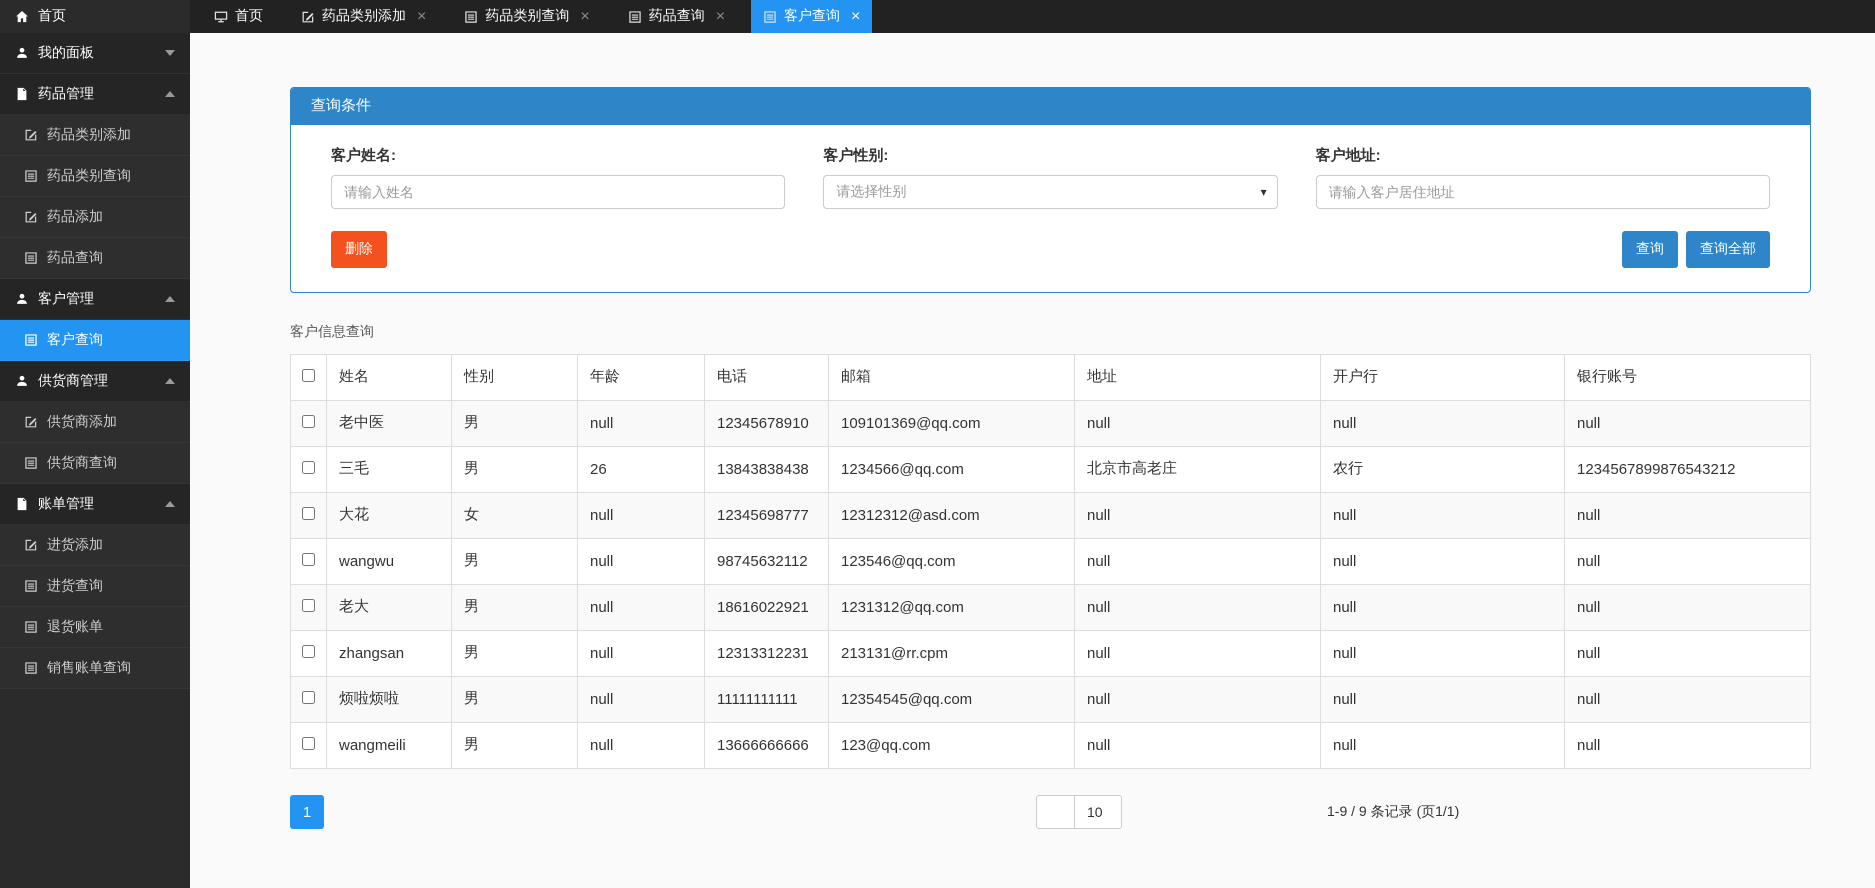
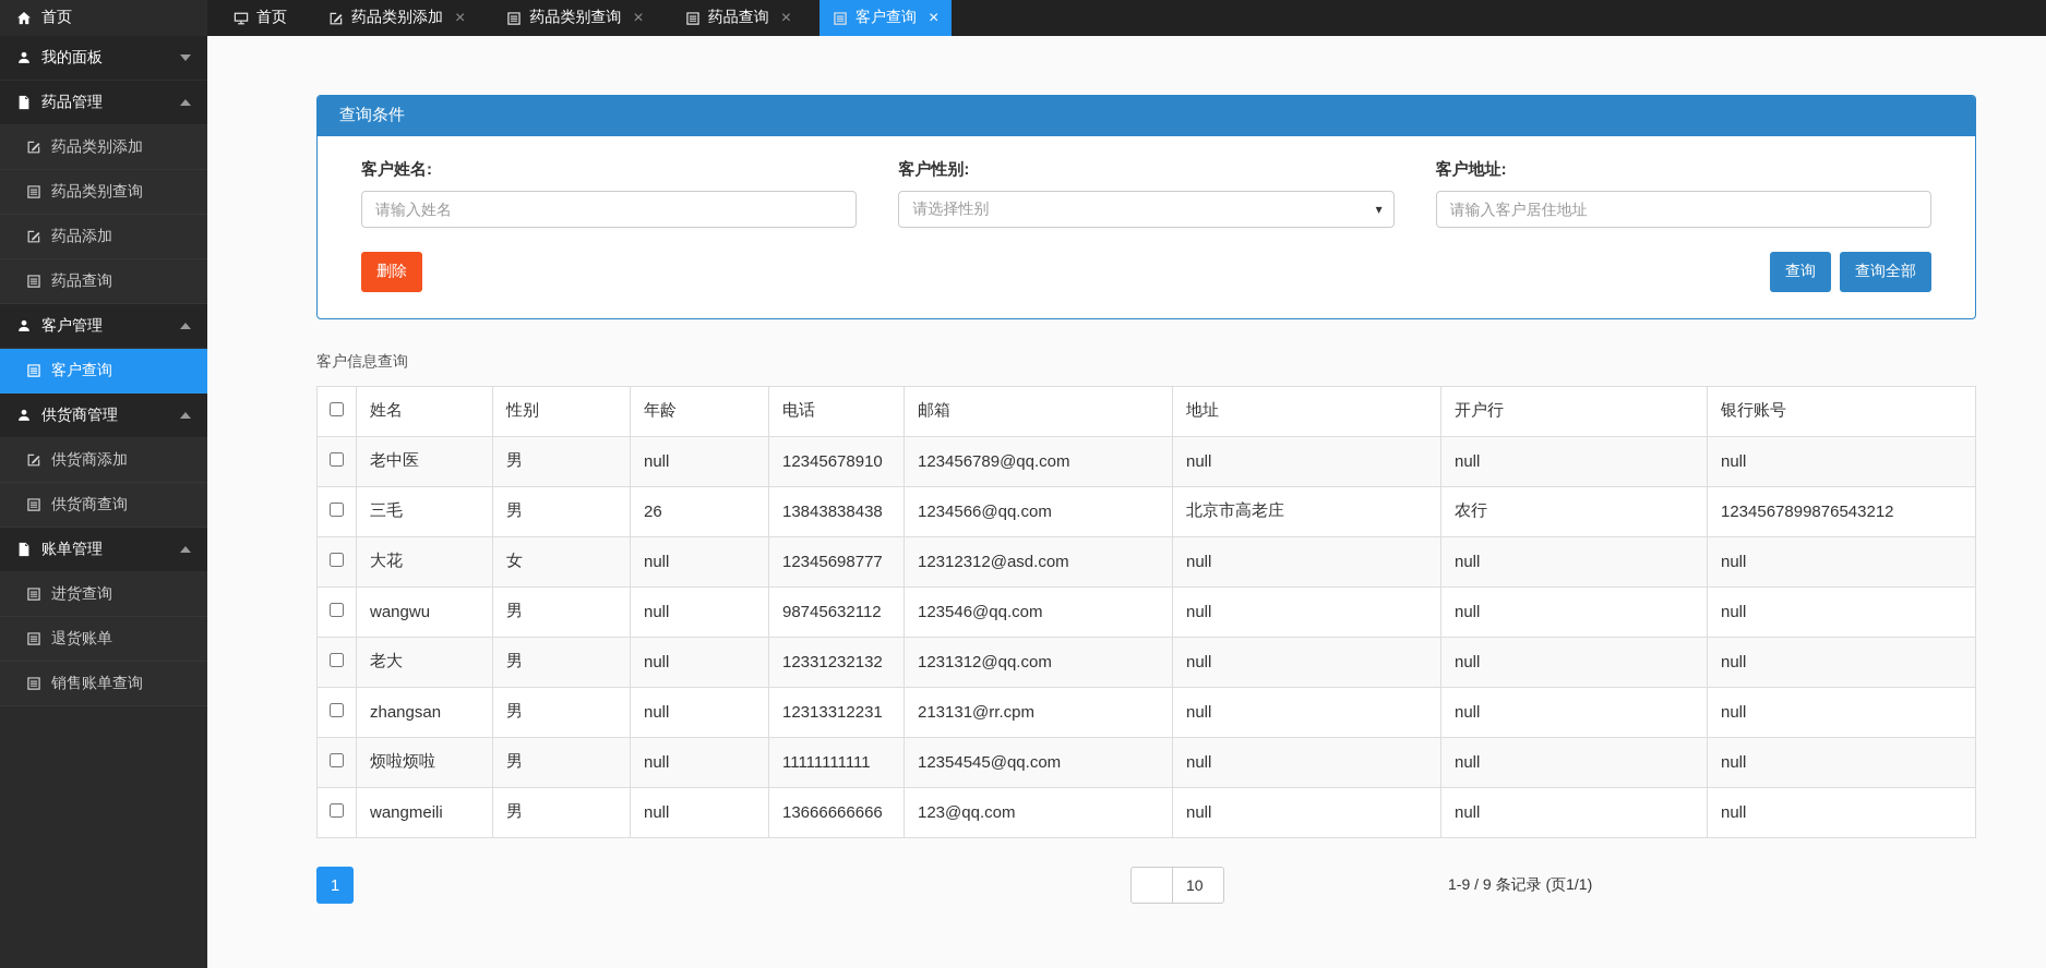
  首页
  我的面板
  药品管理
  药品类别添加
  药品类别查询
  药品添加
  药品查询
  客户管理
  客户查询
  供货商管理
  供货商添加
  供货商查询
  账单管理
- 进货添加
  进货查询
  退货账单
  销售账单查询
  首页
  药品类别添加
  ×
  药品类别查询
  ×
  药品查询
  ×
  客户查询
  ×
  查询条件
  客户姓名:
  请输入姓名
  客户性别:
  请选择性别
  ▾
  客户地址:
  请输入客户居住地址
  删除
  查询
  查询全部
  客户信息查询
  	姓名	性别	年龄	电话	邮箱	地址	开户行	银行账号
- 	老中医	男	null	12345678910	109101369@qq.com	null	null	null
+ 	老中医	男	null	12345678910	123456789@qq.com	null	null	null
  	三毛	男	26	13843838438	1234566@qq.com	北京市高老庄	农行	1234567899876543212
  	大花	女	null	12345698777	12312312@asd.com	null	null	null
  	wangwu	男	null	98745632112	123546@qq.com	null	null	null
- 	老大	男	null	18616022921	1231312@qq.com	null	null	null
+ 	老大	男	null	12331232132	1231312@qq.com	null	null	null
  	zhangsan	男	null	12313312231	213131@rr.cpm	null	null	null
  	烦啦烦啦	男	null	11111111111	12354545@qq.com	null	null	null
  	wangmeili	男	null	13666666666	123@qq.com	null	null	null
  1
  10
  1-9 / 9 条记录 (页1/1)
